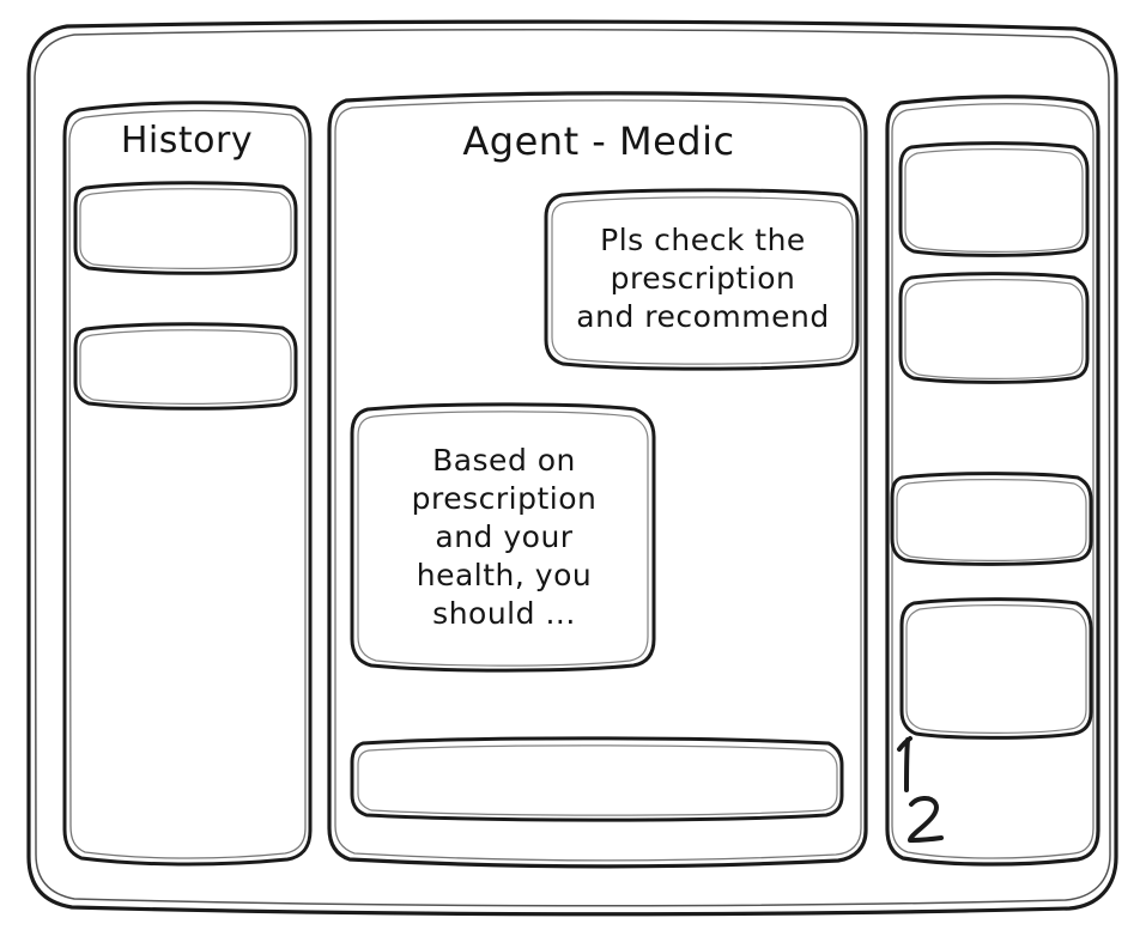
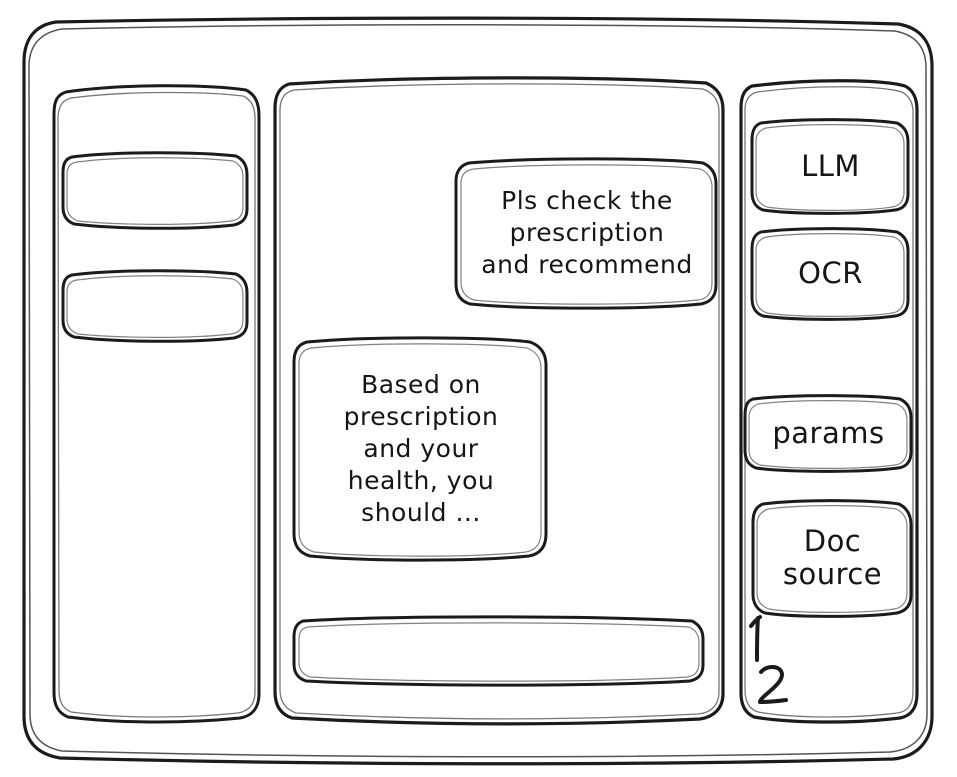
- History
- Agent - Medic
  Pls check the
  prescription
  and recommend
  Based on
  prescription
  and your
  health, you
  should ...
+ LLM
+ OCR
+ params
+ Doc
+ source
  1
  2
